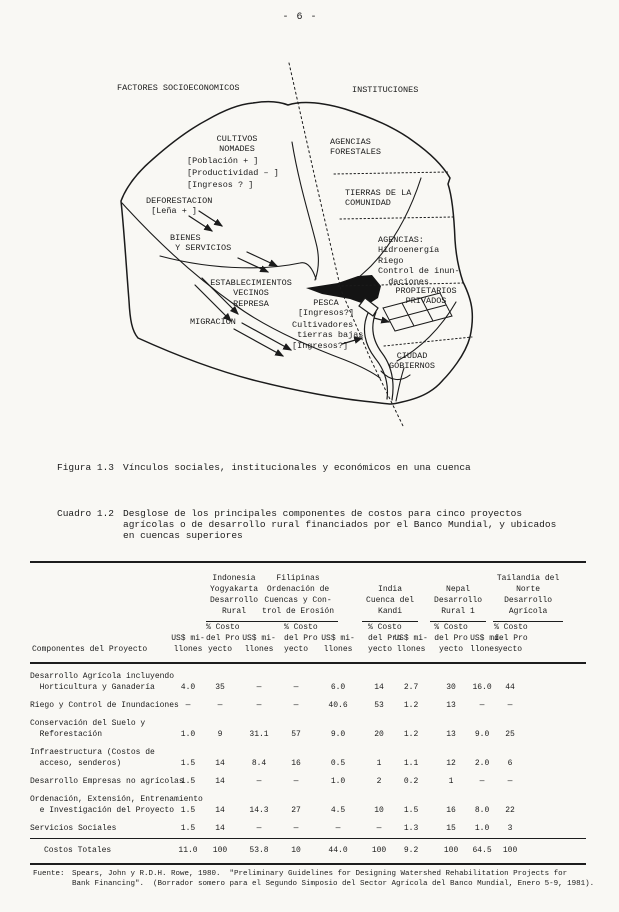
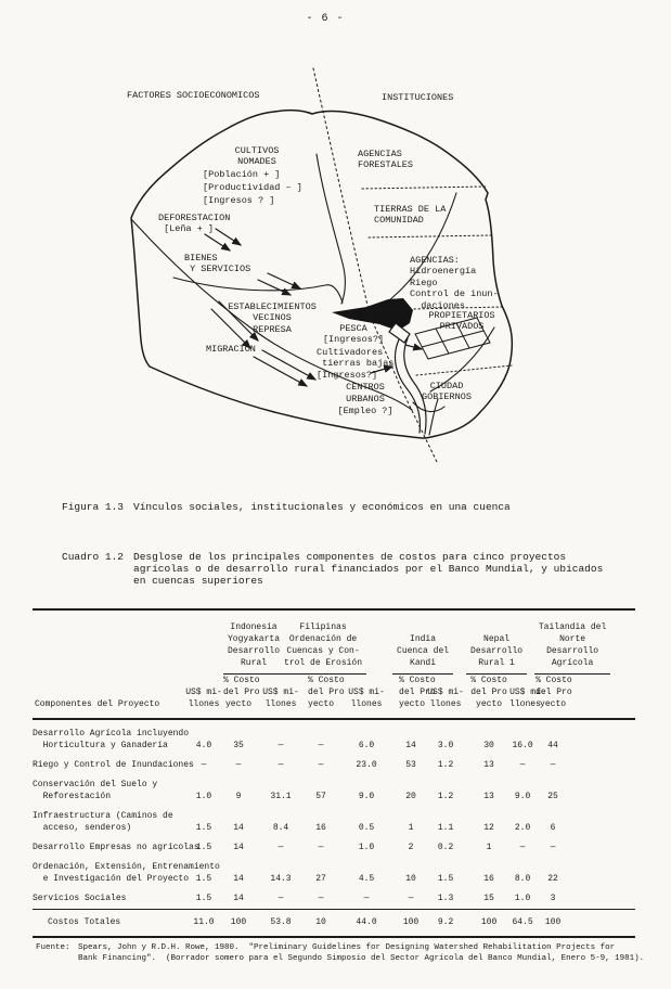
  - 6 -
  FACTORES SOCIOECONOMICOS
  INSTITUCIONES
  CULTIVOS
  NOMADES
  [Población + ]
  [Productividad – ]
  [Ingresos ? ]
  AGENCIAS
  FORESTALES
  TIERRAS DE LA
  COMUNIDAD
  DEFORESTACION
  [Leña + ]
  BIENES
  Y SERVICIOS
  AGENCIAS:
  Hidroenergía
  Riego
  Control de inun-
  daciones
  ESTABLECIMIENTOS
  VECINOS
  REPRESA
  PROPIETARIOS
  PRIVADOS
  PESCA
  [Ingresos?]
  Cultivadores
  tierras bajas
  [Ingresos?]
  MIGRACIÓN
+ CENTROS
+ URBANOS
+ [Empleo ?]
  CIUDAD
  GOBIERNOS
  Figura 1.3
  Vínculos sociales, institucionales y económicos en una cuenca
  Cuadro 1.2
  Desglose de los principales componentes de costos para cinco proyectos
  agrícolas o de desarrollo rural financiados por el Banco Mundial, y ubicados
  en cuencas superiores
  	Indonesia Yogyakarta Desarrollo Rural	Filipinas Ordenación de Cuencas y Con- trol de Erosión	India Cuenca del Kandi	Nepal Desarrollo Rural 1	Tailandia del Norte Desarrollo Agrícola
  Componentes del Proyecto	US$ mi- llones	% Costo del Pro yecto	US$ mi- llones	% Costo del Pro yecto	US$ mi- llones	% Costo del P yecto	US$ mi- llones	% Costo del Pro yecto	US$ m llones	% Costo del Pro yecto
- Desarrollo Agrícola incluyendo Horticultura y Ganadería	4.0	35	—	—	6.0	14	2.7	30	16.0	44
+ Desarrollo Agrícola incluyendo Horticultura y Ganadería	4.0	35	—	—	6.0	14	3.0	30	16.0	44
- Riego y Control de Inundaciones	—	—	—	—	40.6	53	1.2	13	—	—
+ Riego y Control de Inundaciones	—	—	—	—	23.0	53	1.2	13	—	—
  Conservación del Suelo y Reforestación	1.0	9	31.1	57	9.0	20	1.2	13	9.0	25
- Infraestructura (Costos de acceso, senderos)	1.5	14	8.4	16	0.5	1	1.1	12	2.0	6
+ Infraestructura (Caminos de acceso, senderos)	1.5	14	8.4	16	0.5	1	1.1	12	2.0	6
  Desarrollo Empresas no agrícola	1.5	14	—	—	1.0	2	0.2	1	—	—
  Ordenación, Extensión, Entrenamiento e Investigación del Proyecto	1.5	14	14.3	27	4.5	10	1.5	16	8.0	22
  Servicios Sociales	1.5	14	—	—	—	—	1.3	15	1.0	3
  Costos Totales	11.0	100	53.8	10	44.0	100	9.2	100	64.5	100
  Fuente:
  Spears, John y R.D.H. Rowe, 1980. "Preliminary Guidelines for Designing Watershed Rehabilitation Projects for
  Bank Financing". (Borrador somero para el Segundo Simposio del Sector Agrícola del Banco Mundial, Enero 5-9, 1981).
